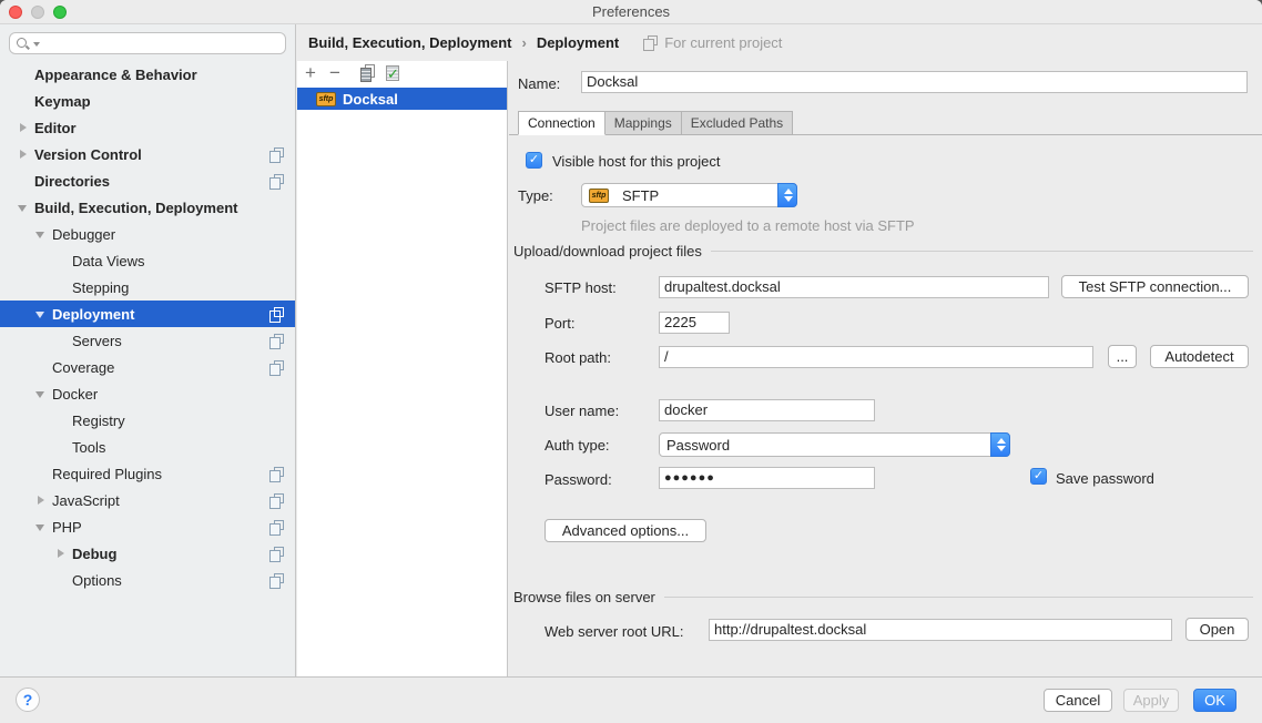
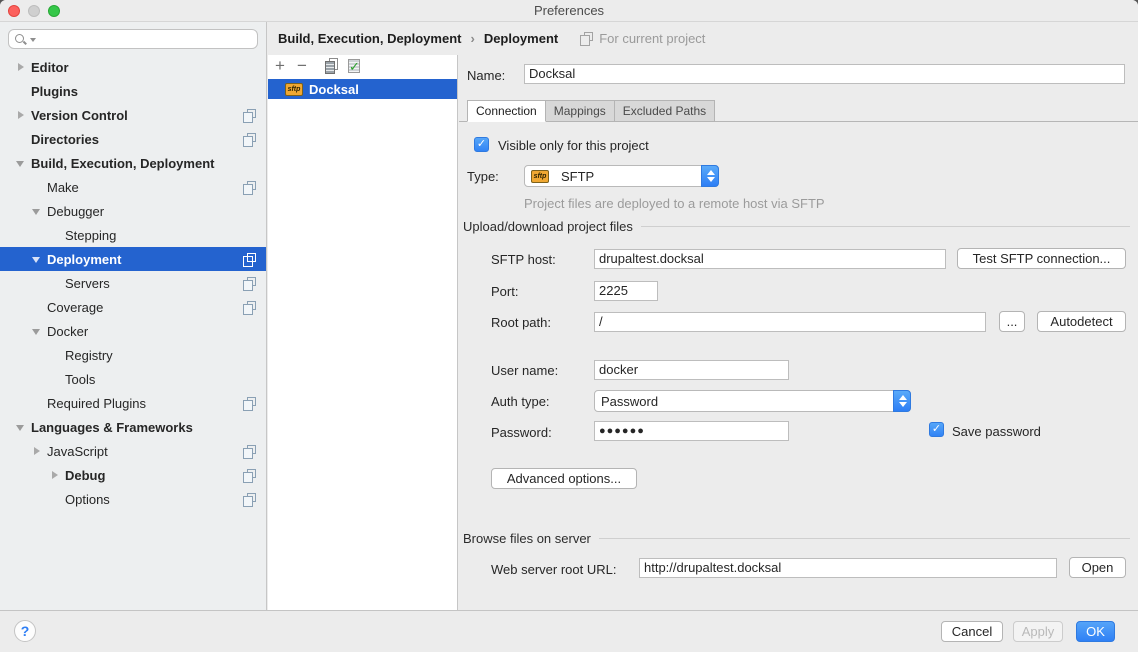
  Preferences
- Appearance & Behavior
- Keymap
  Editor
+ Plugins
  Version Control
  Directories
  Build, Execution, Deployment
+ Make
  Debugger
- Data Views
  Stepping
  Deployment
  Servers
  Coverage
  Docker
  Registry
  Tools
  Required Plugins
+ Languages & Frameworks
  JavaScript
- PHP
  Debug
  Options
  Build, Execution, Deployment
  ›
  Deployment
  For current project
  +
  −
  Docksal
  Name:
  Docksal
  Connection
  Mappings
  Excluded Paths
  ✓
- Visible host for this project
+ Visible only for this project
  Type:
  SFTP
  Project files are deployed to a remote host via SFTP
  Upload/download project files
  SFTP host:
  drupaltest.docksal
  Test SFTP connection...
  Port:
  2225
  Root path:
  /
  ...
  Autodetect
  User name:
  docker
  Auth type:
  Password
  Password:
  ●●●●●●
  ✓
  Save password
  Advanced options...
  Browse files on server
  Web server root URL:
  http://drupaltest.docksal
  Open
  ?
  Cancel
  Apply
  OK
